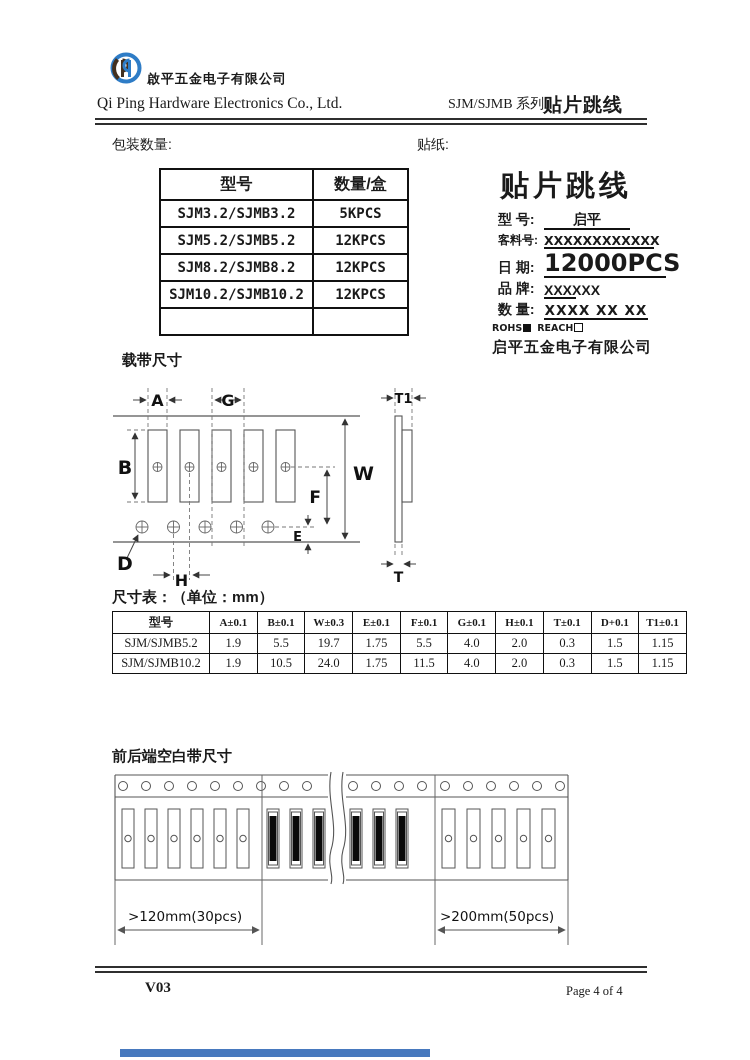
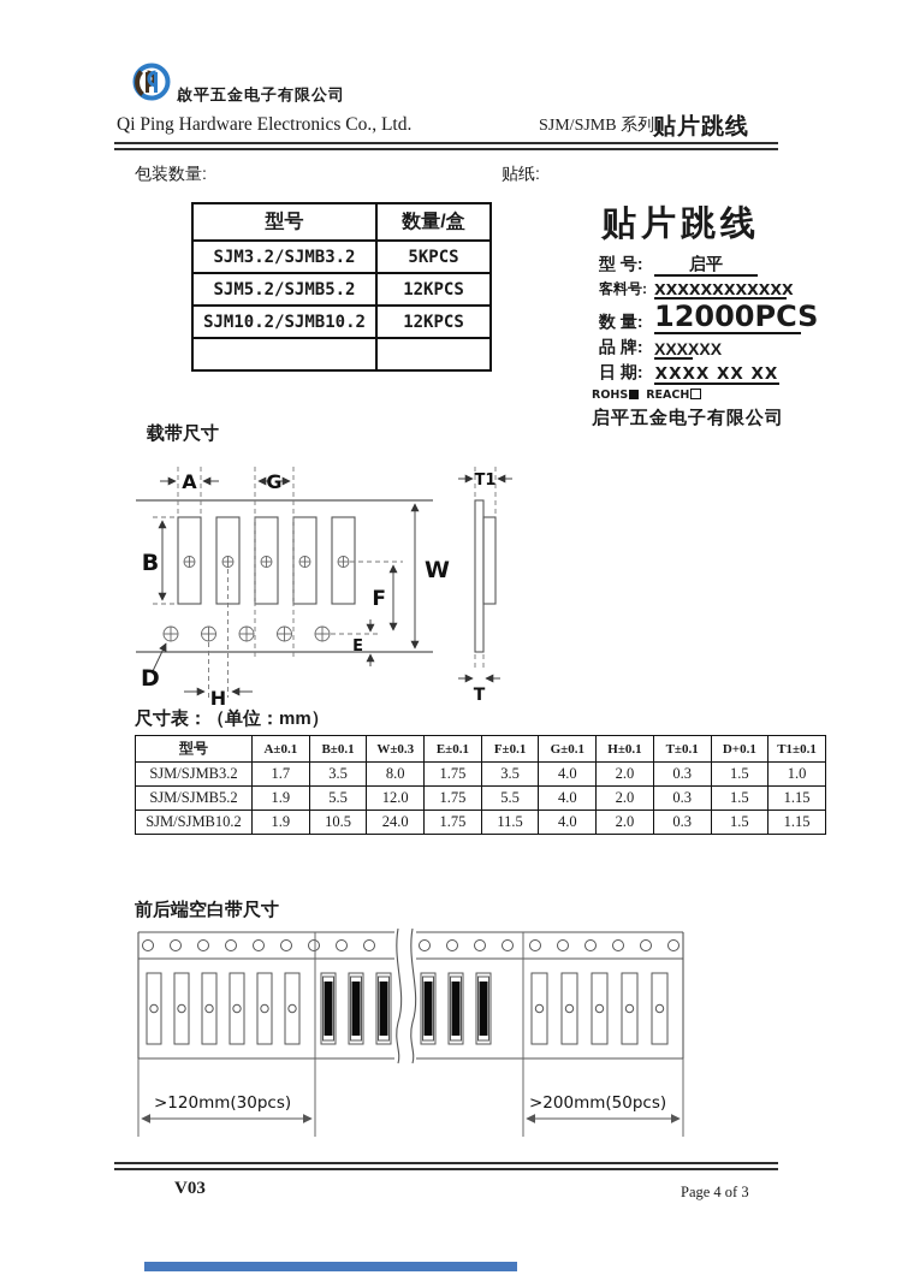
  啟平五金电子有限公司
  Qi Ping Hardware Electronics Co., Ltd.
  SJM/SJMB 系列
  贴片跳线
  包装数量:
  贴纸:
  型号	数量/盒
  SJM3.2/SJMB3.2	5KPCS
  SJM5.2/SJMB5.2	12KPCS
- SJM8.2/SJMB8.2	12KPCS
  SJM10.2/SJMB10.2	12KPCS
  贴片跳线
  型 号:
  启平
  客料号:
  XXXXXXXXXXXX
- 日 期:
+ 数 量:
  12000PCS
  品 牌:
  XXXXXX
- 数 量:
+ 日 期:
  XXXX XX XX
  ROHS REACH
  启平五金电子有限公司
  载带尺寸
  A
  G
  T1
  B
  W
  F
  E
  D
  H
  T
  尺寸表：（单位：mm）
  型号	A±0.1	B±0.1	W±0.3	E±0.1	F±0.1	G±0.1	H±0.1	T±0.1	D+0.1	T1±0.1
+ SJM/SJMB3.2	1.7	3.5	8.0	1.75	3.5	4.0	2.0	0.3	1.5	1.0
- SJM/SJMB5.2	1.9	5.5	19.7	1.75	5.5	4.0	2.0	0.3	1.5	1.15
+ SJM/SJMB5.2	1.9	5.5	12.0	1.75	5.5	4.0	2.0	0.3	1.5	1.15
  SJM/SJMB10.2	1.9	10.5	24.0	1.75	11.5	4.0	2.0	0.3	1.5	1.15
  前后端空白带尺寸
  >120mm(30pcs)
  >200mm(50pcs)
  V03
- Page 4 of 4
+ Page 4 of 3
